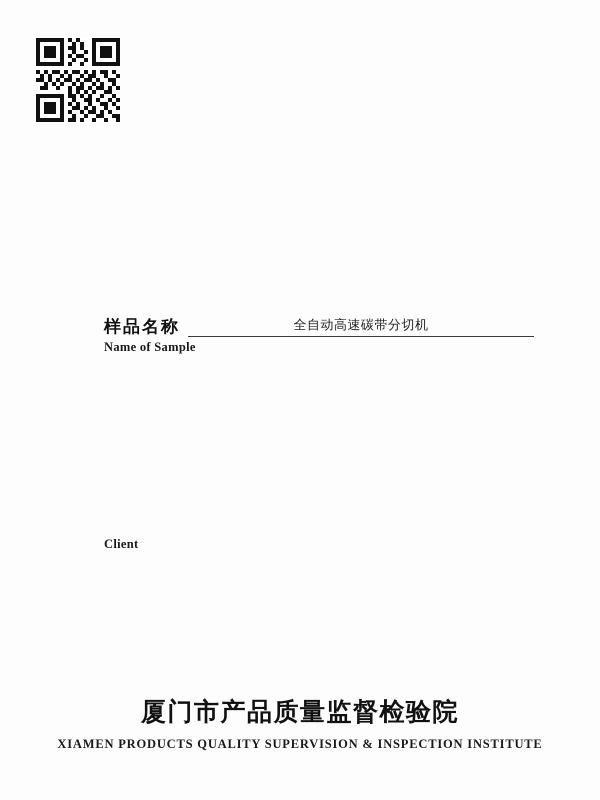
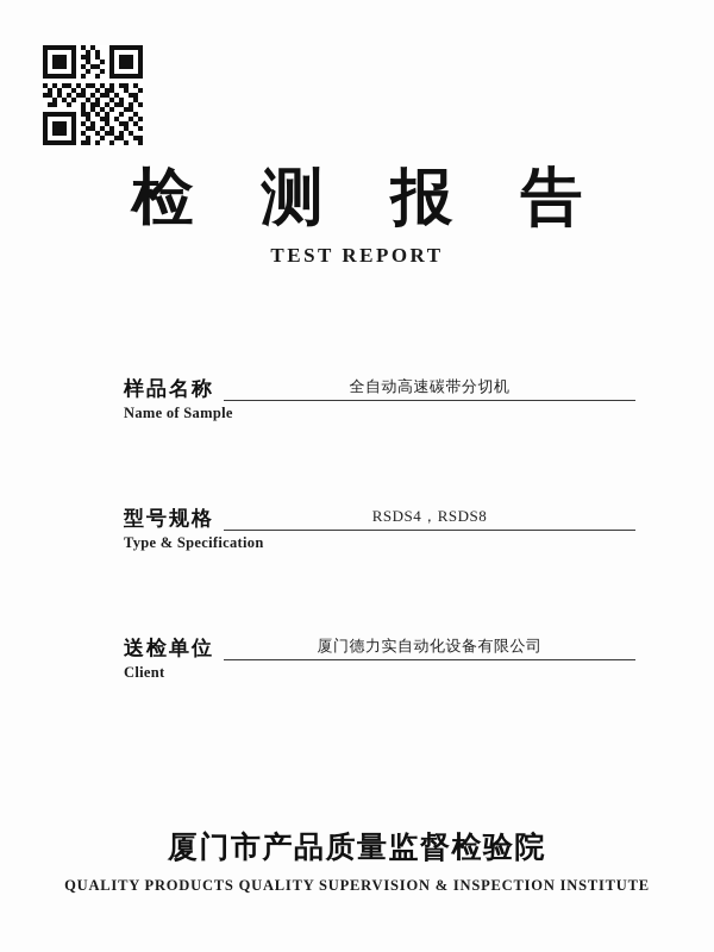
+ 检 测 报 告
+ TEST REPORT
  样品名称
  全自动高速碳带分切机
  Name of Sample
+ 型号规格
+ RSDS4，RSDS8
+ Type & Specification
+ 送检单位
+ 厦门德力实自动化设备有限公司
  Client
  厦门市产品质量监督检验院
- XIAMEN PRODUCTS QUALITY SUPERVISION & INSPECTION INSTITUTE
+ QUALITY PRODUCTS QUALITY SUPERVISION & INSPECTION INSTITUTE
